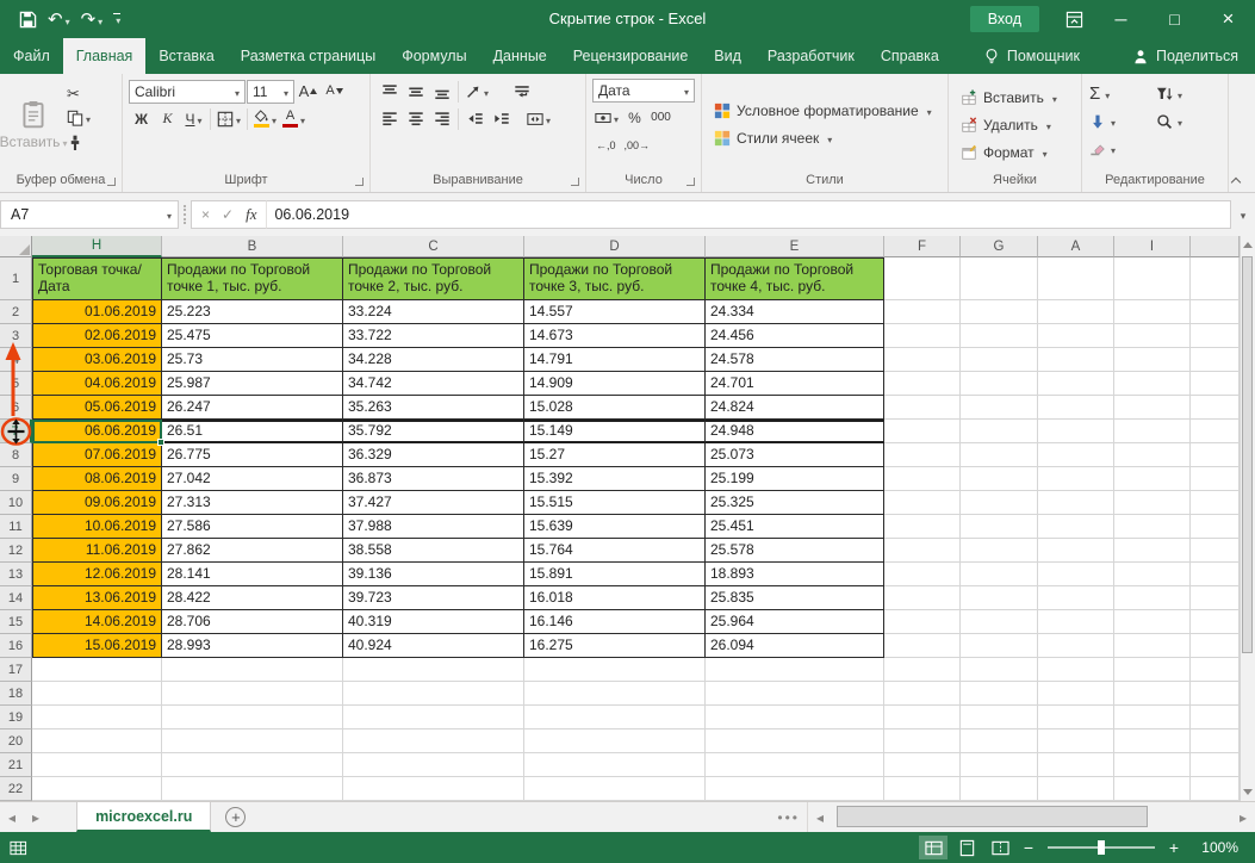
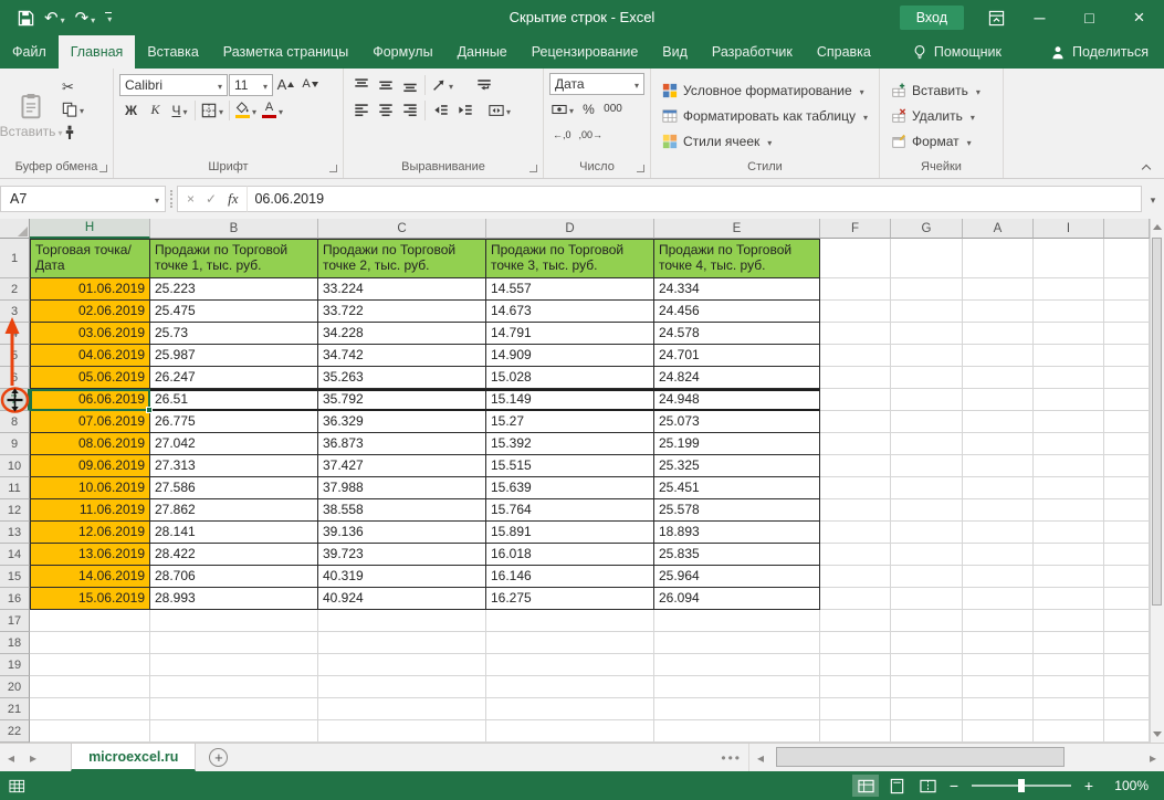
  ↶
  ↷
  Скрытие строк - Excel
  Вход
  ─
  □
  ×
  Файл
  Главная
  Вставка
  Разметка страницы
  Формулы
  Данные
  Рецензирование
  Вид
  Разработчик
  Справка
  Помощник
  Поделиться
  Вставить
  ✂
  Буфер обмена
  Calibri
  11
  А
  А
  Ж
  К
  Ч
  А
  Шрифт
  Выравнивание
  Дата
  %
  000
  ←,0
  ,00→
  Число
  Условное форматирование
+ Форматировать как таблицу
  Стили ячеек
  Стили
  Вставить
  Удалить
  Формат
  Ячейки
- Σ
- Редактирование
  A7
  ×
  ✓
  fx
  06.06.2019
  H
  B
  C
  D
  E
  F
  G
  A
  I
  1
  2
  3
  5
  6
  8
  9
  10
  11
  12
  13
  14
  15
  16
  17
  18
  19
  20
  21
  22
  Торговая точка/
  Дата
  Продажи по Торговой точке 1, тыс. руб.
  Продажи по Торговой точке 2, тыс. руб.
  Продажи по Торговой точке 3, тыс. руб.
  Продажи по Торговой точке 4, тыс. руб.
  01.06.2019
  25.223
  33.224
  14.557
  24.334
  02.06.2019
  25.475
  33.722
  14.673
  24.456
  03.06.2019
  25.73
  34.228
  14.791
  24.578
  04.06.2019
  25.987
  34.742
  14.909
  24.701
  05.06.2019
  26.247
  35.263
  15.028
  24.824
  06.06.2019
  26.51
  35.792
  15.149
  24.948
  07.06.2019
  26.775
  36.329
  15.27
  25.073
  08.06.2019
  27.042
  36.873
  15.392
  25.199
  09.06.2019
  27.313
  37.427
  15.515
  25.325
  10.06.2019
  27.586
  37.988
  15.639
  25.451
  11.06.2019
  27.862
  38.558
  15.764
  25.578
  12.06.2019
  28.141
  39.136
  15.891
  18.893
  13.06.2019
  28.422
  39.723
  16.018
  25.835
  14.06.2019
  28.706
  40.319
  16.146
  25.964
  15.06.2019
  28.993
  40.924
  16.275
  26.094
  ◂
  ▸
  microexcel.ru
  •••
  ◂
  ▸
  −
  +
  100%
